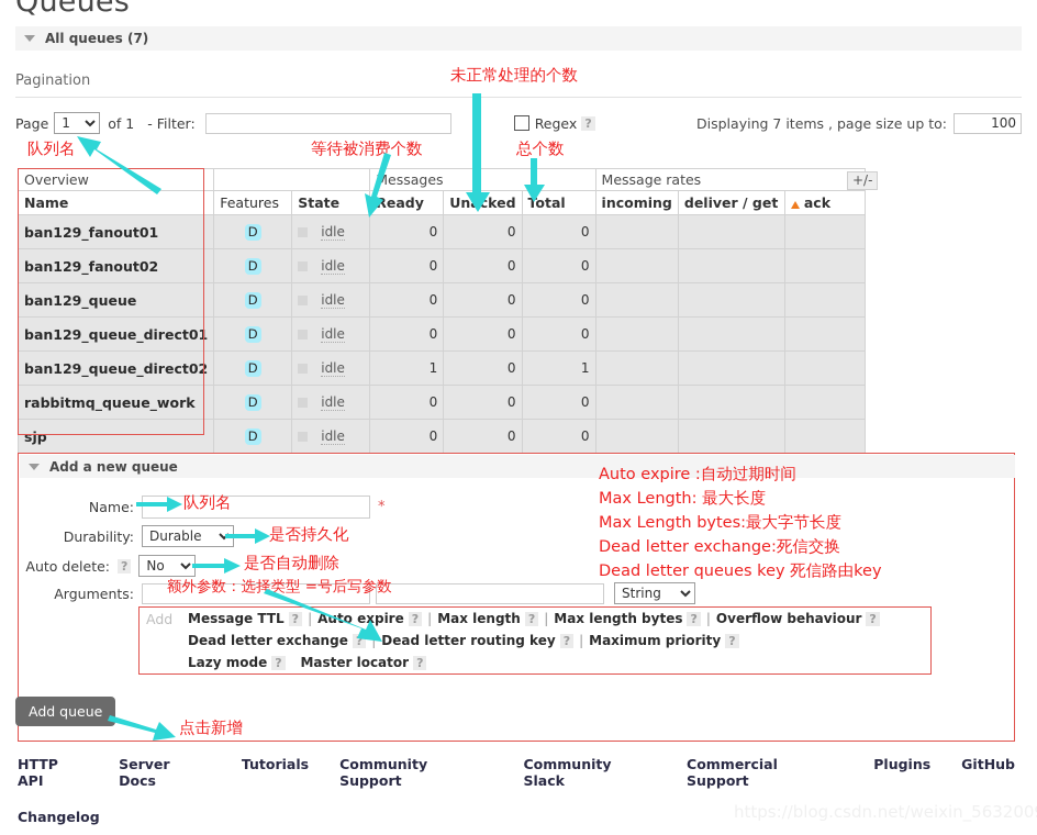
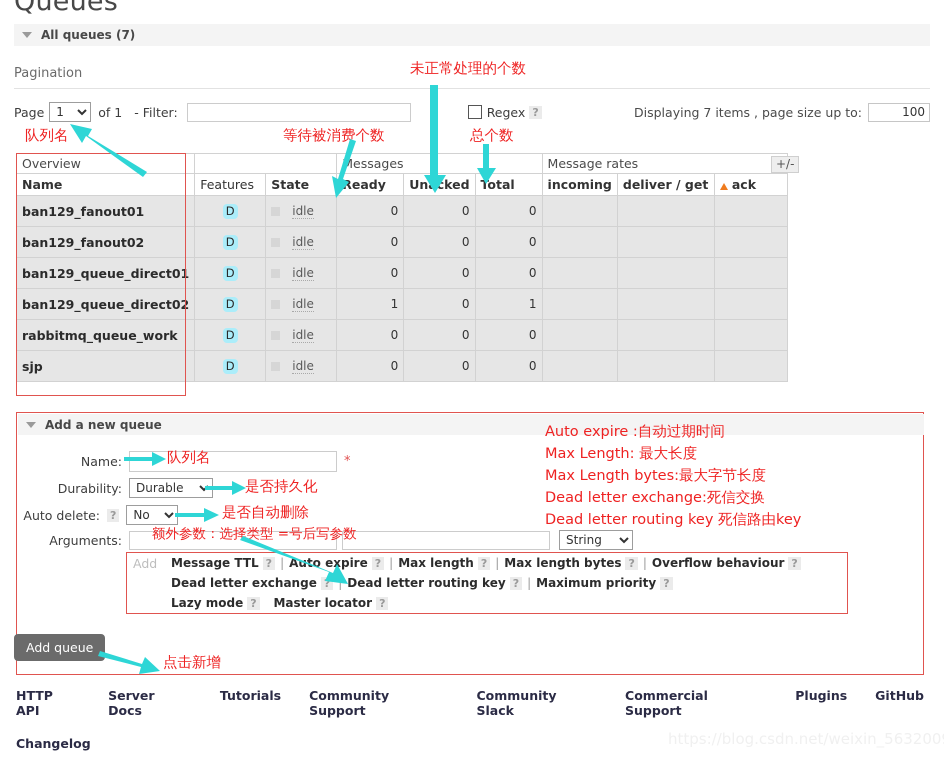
  Queues
  All queues (7)
  Pagination
  Page
  1
  of 1
  - Filter:
  Regex
  ?
  Displaying 7 items , page size up to:
  100
  Overview		essages	Message rates
  Name	Features	State	Ready	Uncked	Total	incoming	deliver / get	ack
  ban129_fanout01	D	idle	0	0	0
  ban129_fanout02	D	idle	0	0	0
- ban129_queue	D	idle	0	0	0
  ban129_queue_direct01	D	idle	0	0	0
  ban129_queue_direct02	D	idle	1	0	1
  rabbitmq_queue_work	D	idle	0	0	0
  sjp	D	idle	0	0	0
  +/-
  Add a new queue
  Name:
  *
  Durability:
  Durable
  Auto delete:
  ?
  No
  Arguments:
  String
  Add
  Message TTL ? | Auto expire ? | Max length ? | Max length bytes ? | Overflow behaviour ?
  Dead letter exchange ? | Dead letter routing key ? | Maximum priority ?
  Lazy mode ? Master locator ?
  Add queue
  HTTP API
  Server Docs
  Tutorials
  Community Support
  Community Slack
  Commercial Support
  Plugins
  GitHub
  Changelog
  未正常处理的个数
  队列名
  等待被消费个数
  总个数
  队列名
  是否持久化
  是否自动删除
  额外参数：选择类型 =号后写参数
  点击新增
  Auto expire :自动过期时间
  Max Length: 最大长度
  Max Length bytes:最大字节长度
  Dead letter exchange:死信交换
- Dead letter queues key 死信路由key
+ Dead letter routing key 死信路由key
